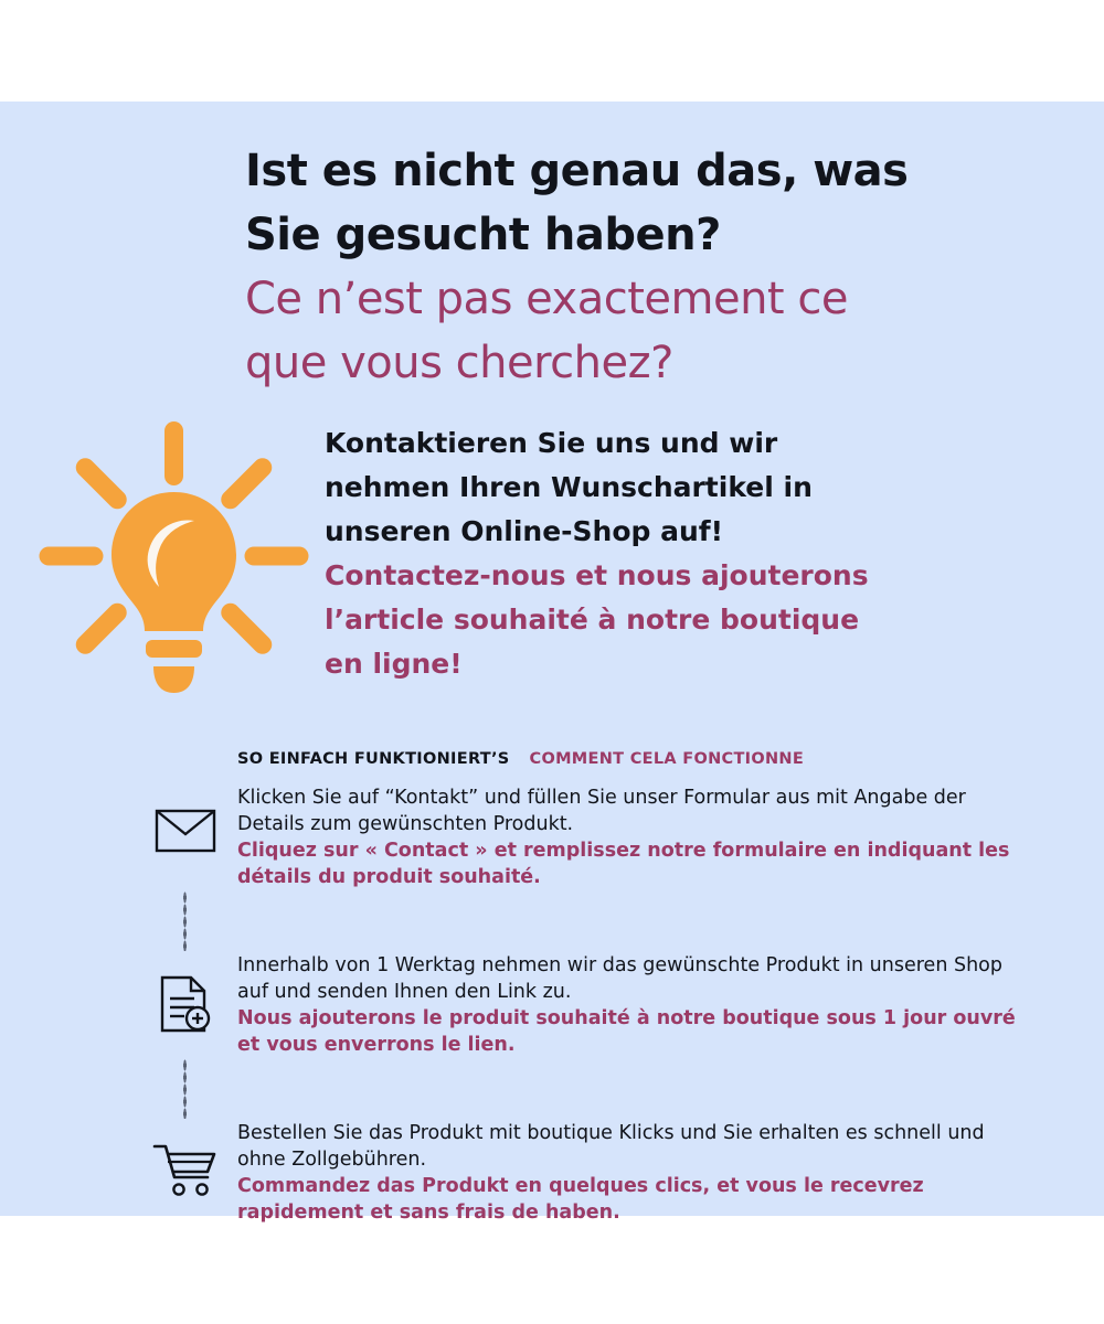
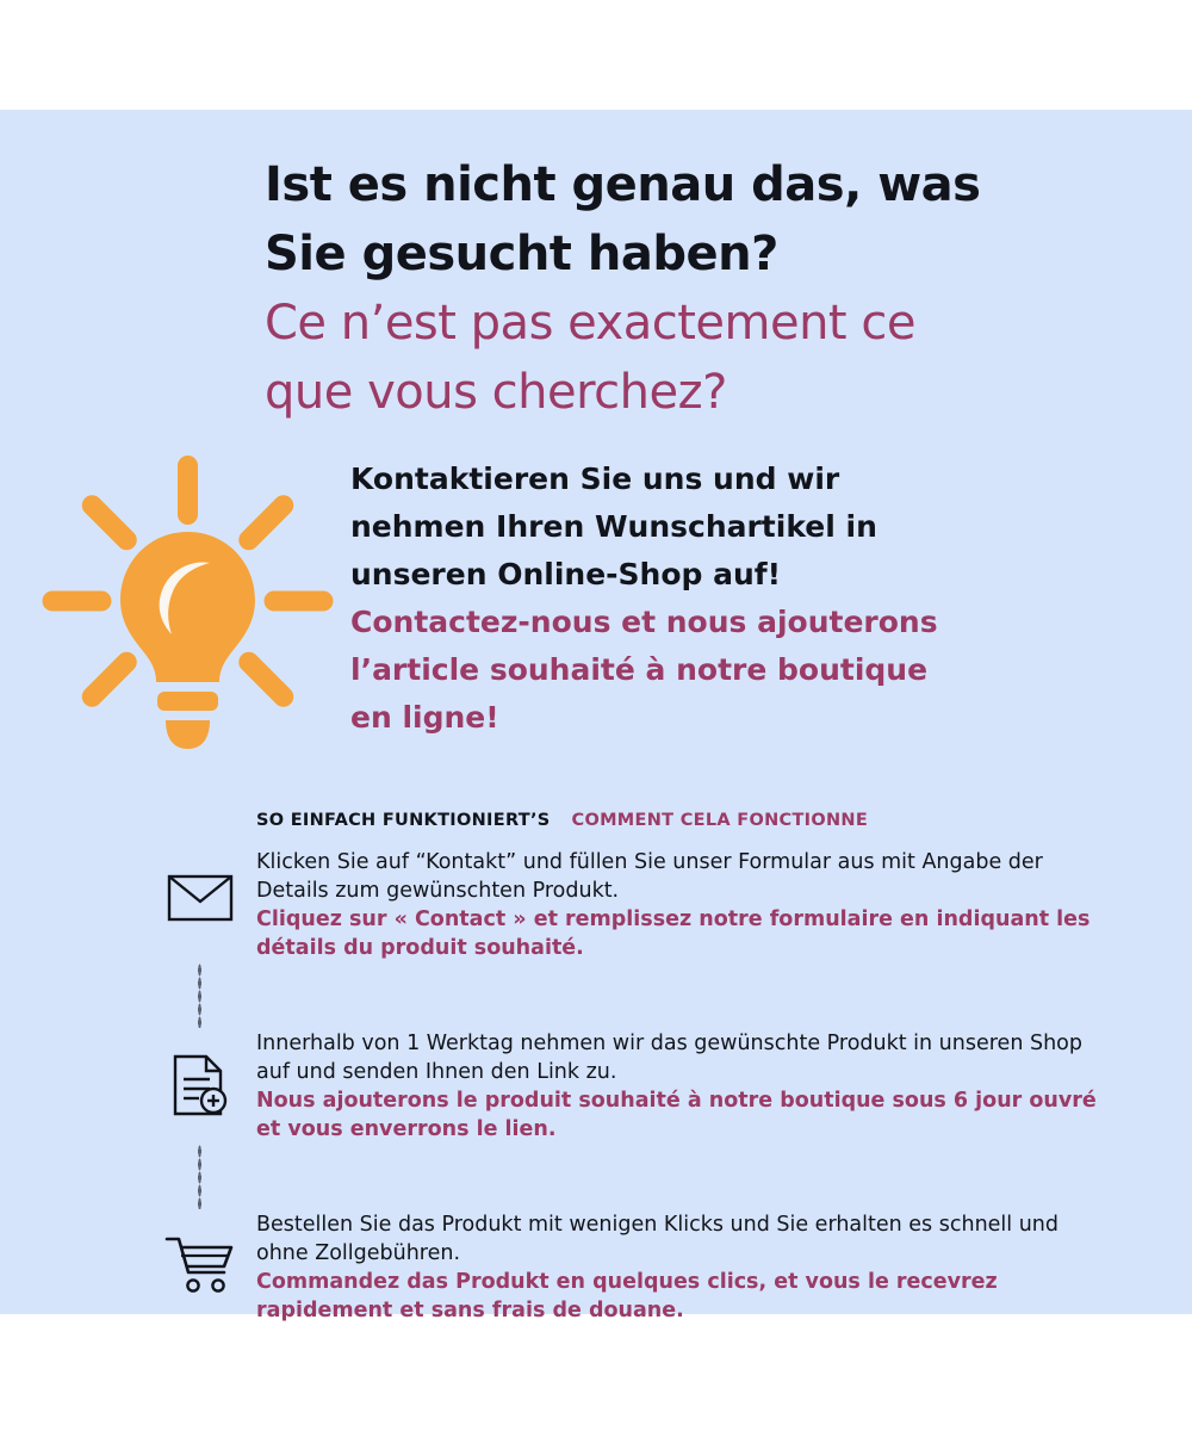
  Ist es nicht genau das, was
  Sie gesucht haben?
  Ce n’est pas exactement ce
  que vous cherchez?
  Kontaktieren Sie uns und wir
  nehmen Ihren Wunschartikel in
  unseren Online-Shop auf!
  Contactez-nous et nous ajouterons
  l’article souhaité à notre boutique
  en ligne!
  SO EINFACH FUNKTIONIERT’S
  COMMENT CELA FONCTIONNE
  Klicken Sie auf “Kontakt” und füllen Sie unser Formular aus mit Angabe der Details zum gewünschten Produkt.
  Cliquez sur « Contact » et remplissez notre formulaire en indiquant les détails du produit souhaité.
  Innerhalb von 1 Werktag nehmen wir das gewünschte Produkt in unseren Shop auf und senden Ihnen den Link zu.
- Nous ajouterons le produit souhaité à notre boutique sous 1 jour ouvré et vous enverrons le lien.
+ Nous ajouterons le produit souhaité à notre boutique sous 6 jour ouvré et vous enverrons le lien.
- Bestellen Sie das Produkt mit boutique Klicks und Sie erhalten es schnell und ohne Zollgebühren.
+ Bestellen Sie das Produkt mit wenigen Klicks und Sie erhalten es schnell und ohne Zollgebühren.
- Commandez das Produkt en quelques clics, et vous le recevrez rapidement et sans frais de haben.
+ Commandez das Produkt en quelques clics, et vous le recevrez rapidement et sans frais de douane.
